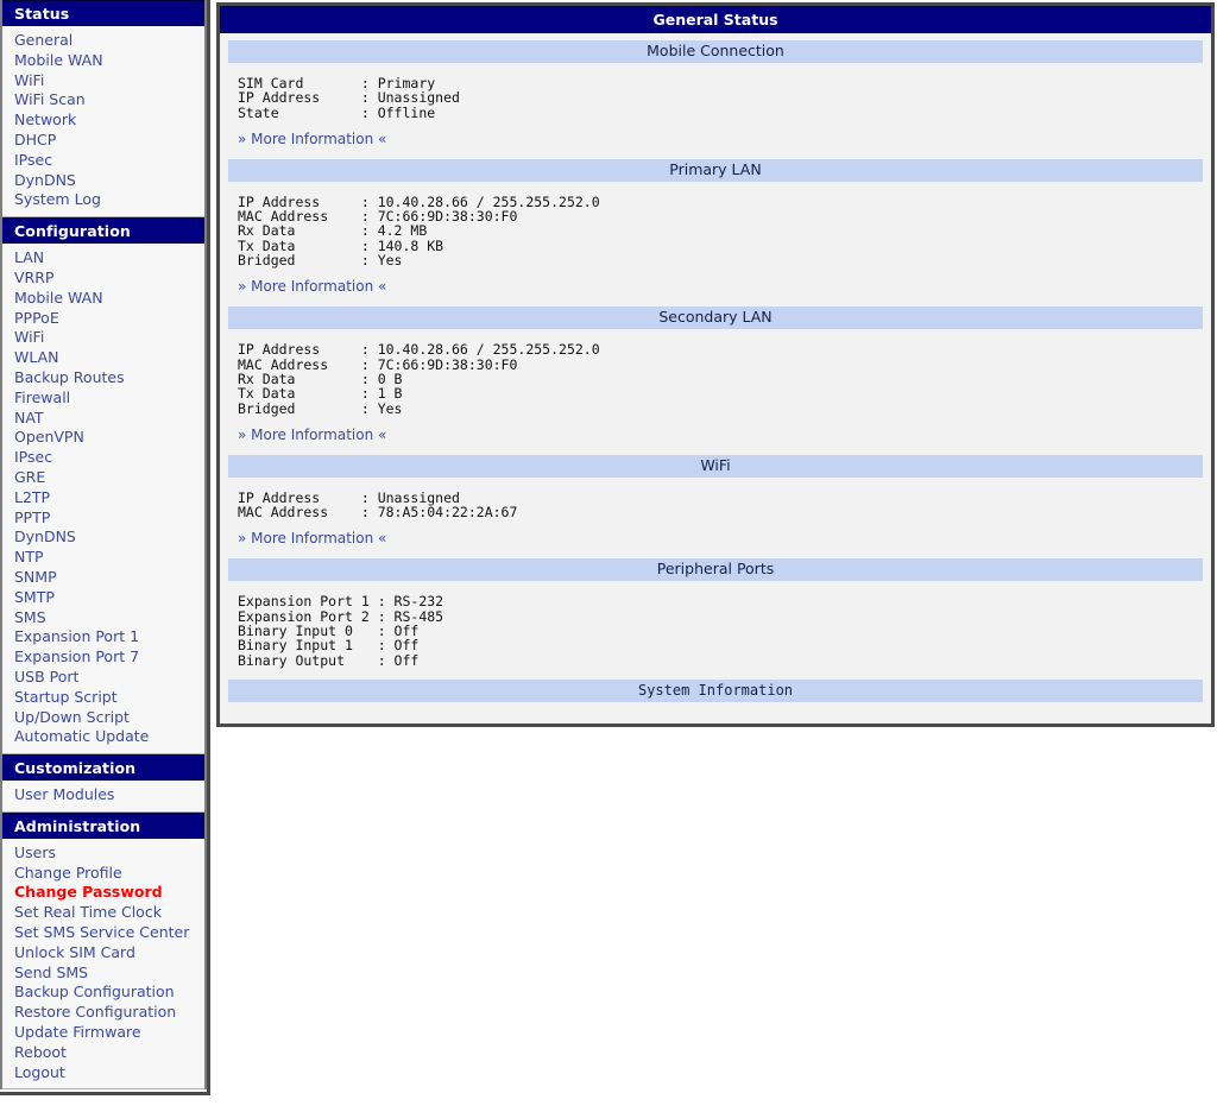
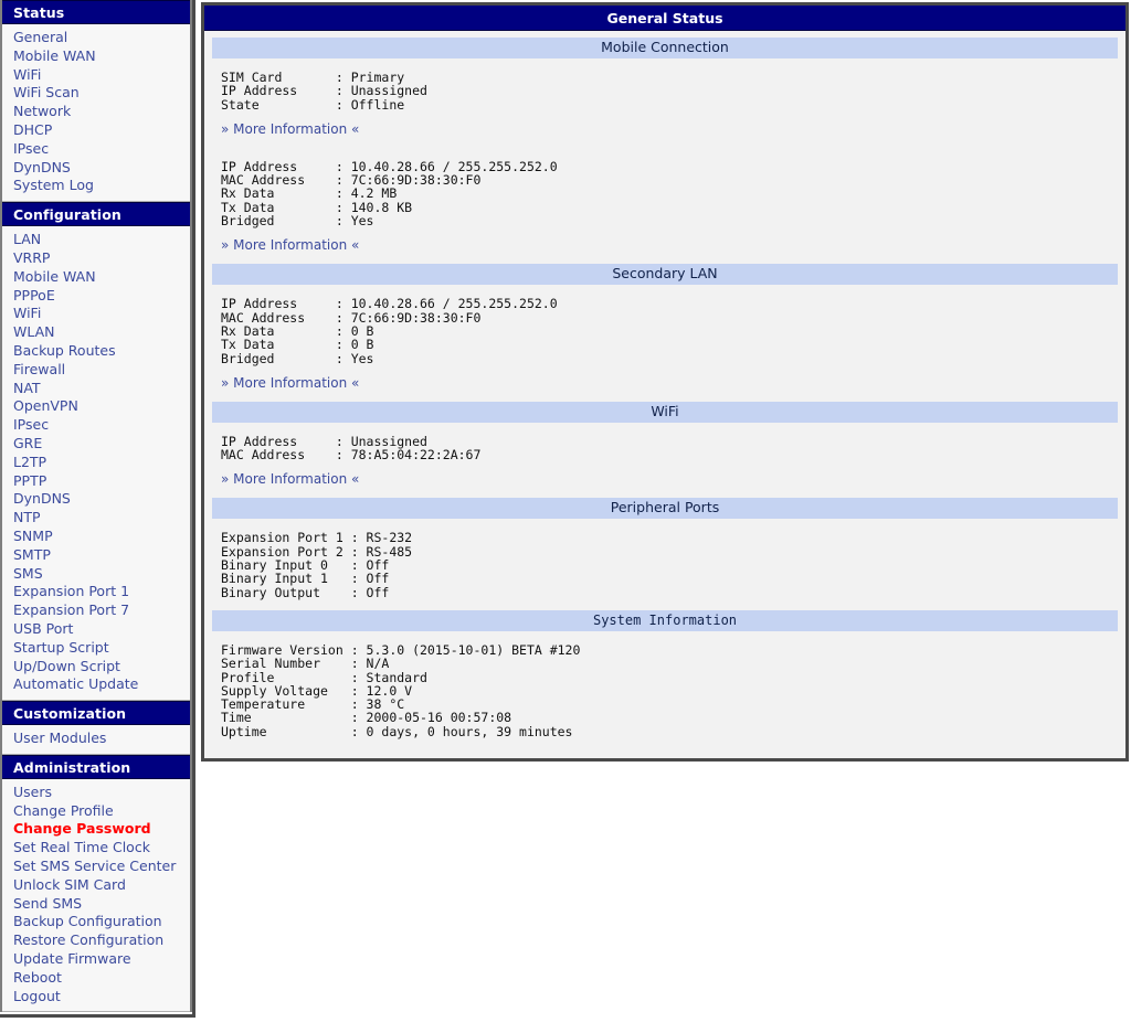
  Status
  General
  Mobile WAN
  WiFi
  WiFi Scan
  Network
  DHCP
  IPsec
  DynDNS
  System Log
  Configuration
  LAN
  VRRP
  Mobile WAN
  PPPoE
  WiFi
  WLAN
  Backup Routes
  Firewall
  NAT
  OpenVPN
  IPsec
  GRE
  L2TP
  PPTP
  DynDNS
  NTP
  SNMP
  SMTP
  SMS
  Expansion Port 1
  Expansion Port 7
  USB Port
  Startup Script
  Up/Down Script
  Automatic Update
  Customization
  User Modules
  Administration
  Users
  Change Profile
  Change Password
  Set Real Time Clock
  Set SMS Service Center
  Unlock SIM Card
  Send SMS
  Backup Configuration
  Restore Configuration
  Update Firmware
  Reboot
  Logout
  General Status
  Mobile Connection
  SIM Card : Primary
  IP Address : Unassigned
  State : Offline
  » More Information «
- Primary LAN
  IP Address : 10.40.28.66 / 255.255.252.0
  MAC Address : 7C:66:9D:38:30:F0
  Rx Data : 4.2 MB
  Tx Data : 140.8 KB
  Bridged : Yes
  » More Information «
  Secondary LAN
  IP Address : 10.40.28.66 / 255.255.252.0
  MAC Address : 7C:66:9D:38:30:F0
  Rx Data : 0 B
- Tx Data : 1 B
+ Tx Data : 0 B
  Bridged : Yes
  » More Information «
  WiFi
  IP Address : Unassigned
  MAC Address : 78:A5:04:22:2A:67
  » More Information «
  Peripheral Ports
  Expansion Port 1 : RS-232
  Expansion Port 2 : RS-485
  Binary Input 0 : Off
  Binary Input 1 : Off
  Binary Output : Off
  System Information
+ Firmware Version : 5.3.0 (2015-10-01) BETA #120
+ Serial Number : N/A
+ Profile : Standard
+ Supply Voltage : 12.0 V
+ Temperature : 38 °C
+ Time : 2000-05-16 00:57:08
+ Uptime : 0 days, 0 hours, 39 minutes
